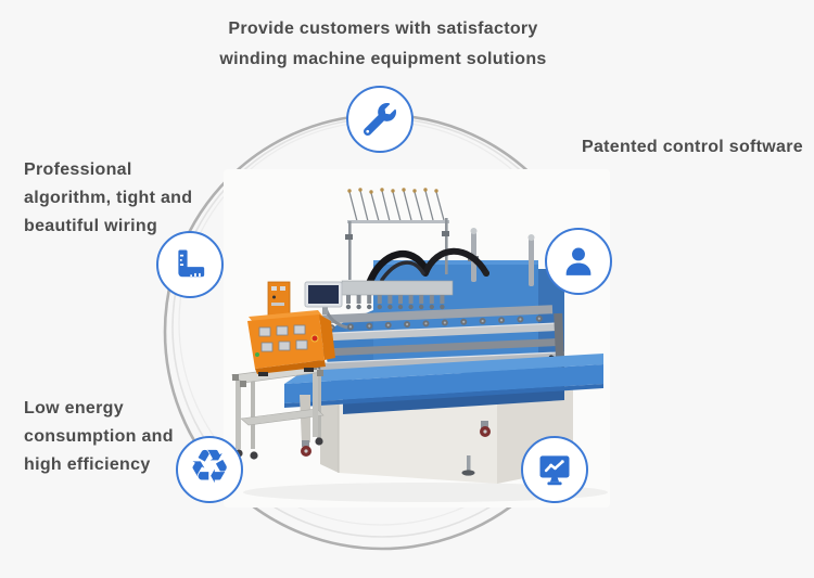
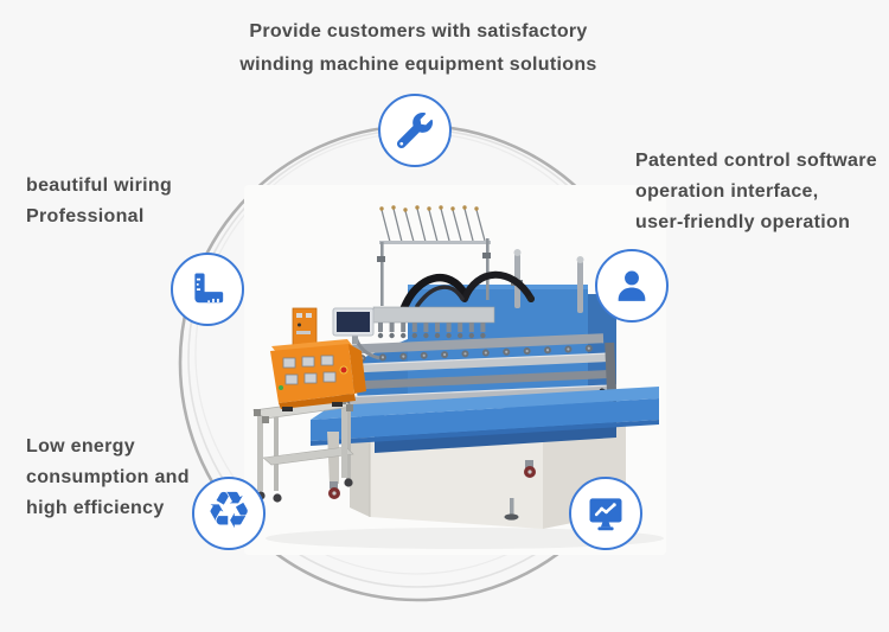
  Provide customers with satisfactory
  winding machine equipment solutions
- Professional
+ beautiful wiring
- algorithm, tight and
- beautiful wiring
+ Professional
  Patented control software
+ operation interface,
+ user-friendly operation
  Low energy
  consumption and
  high efficiency
  ♻
